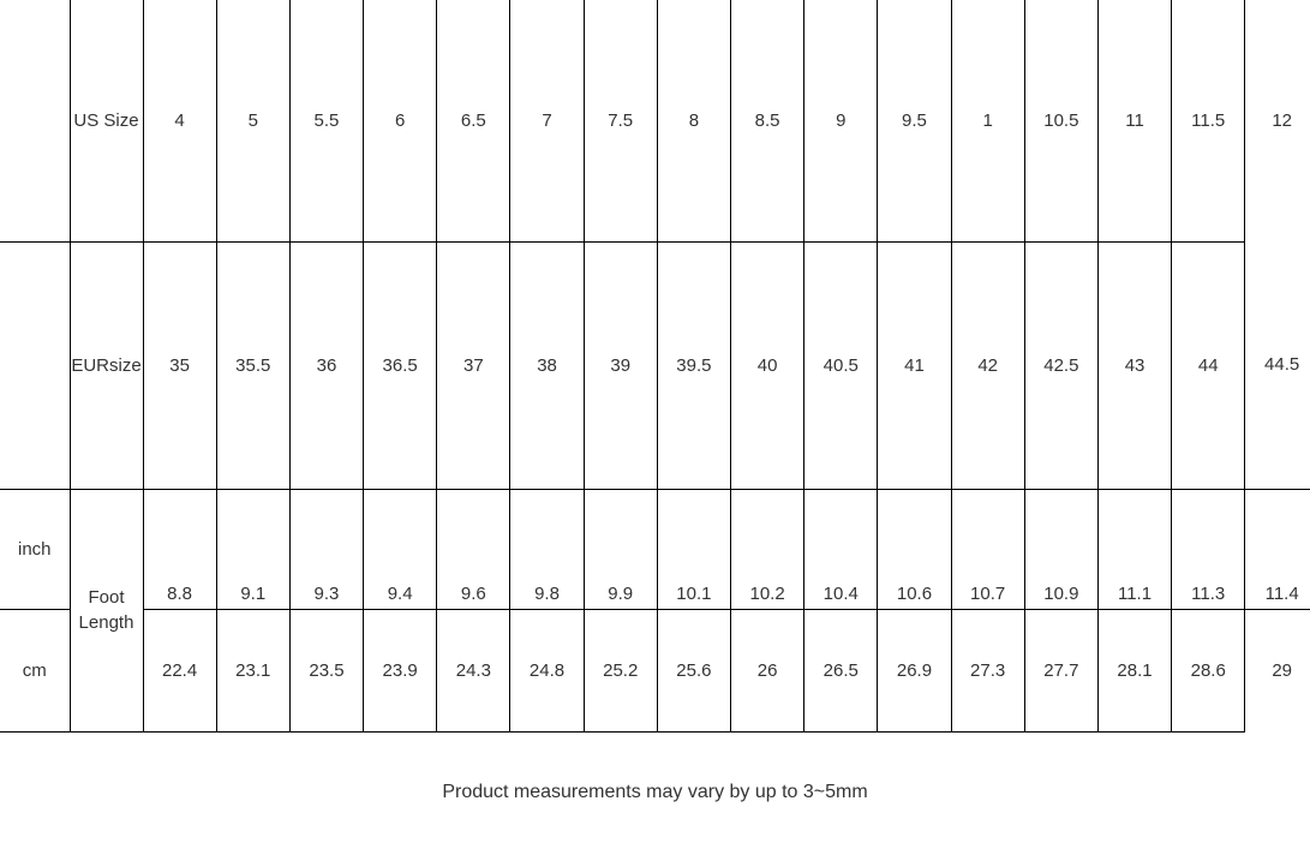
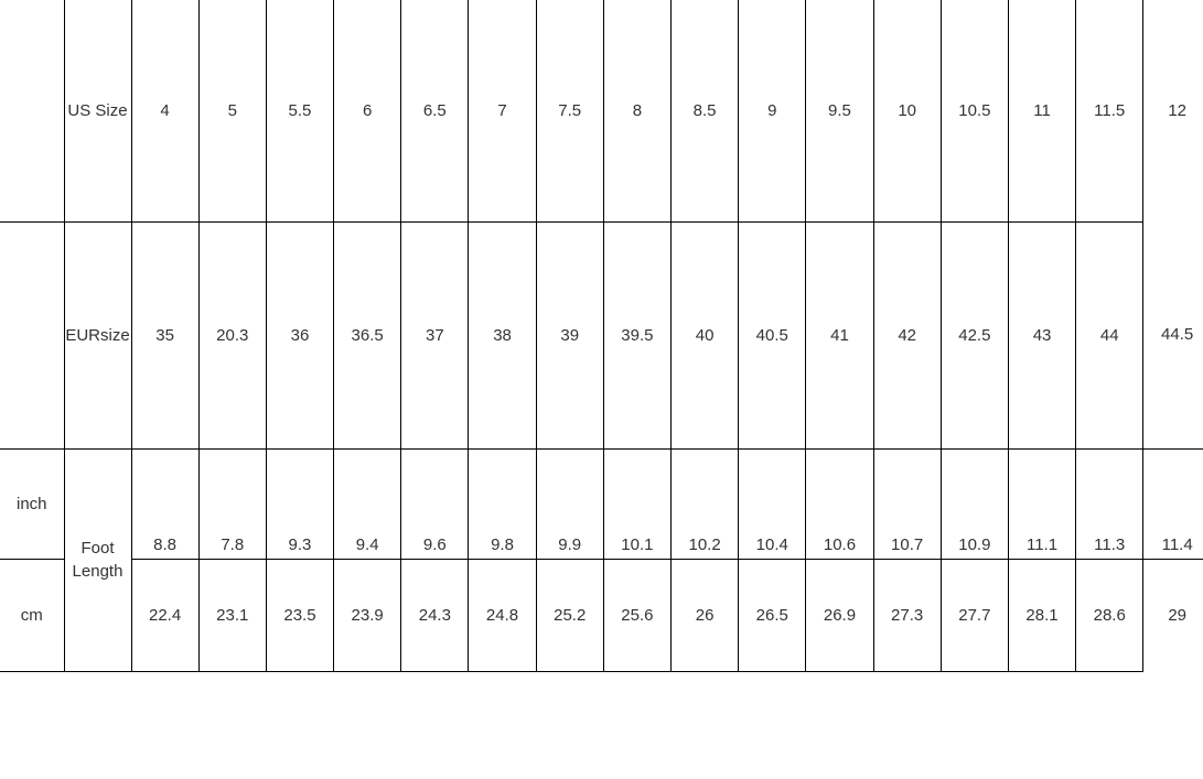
- 	US Size	4	5	5.5	6	6.5	7	7.5	8	8.5	9	9.5	1	10.5	11	11.5	12
+ 	US Size	4	5	5.5	6	6.5	7	7.5	8	8.5	9	9.5	10	10.5	11	11.5	12
- 	EURsize	35	35.5	36	36.5	37	38	39	39.5	40	40.5	41	42	42.5	43	44	44.5
+ 	EURsize	35	20.3	36	36.5	37	38	39	39.5	40	40.5	41	42	42.5	43	44	44.5
- inch	Foot Length	8.8	9.1	9.3	9.4	9.6	9.8	9.9	10.1	10.2	10.4	10.6	10.7	10.9	11.1	11.3	11.4
+ inch	Foot Length	8.8	7.8	9.3	9.4	9.6	9.8	9.9	10.1	10.2	10.4	10.6	10.7	10.9	11.1	11.3	11.4
  cm	22.4	23.1	23.5	23.9	24.3	24.8	25.2	25.6	26	26.5	26.9	27.3	27.7	28.1	28.6	29
- Product measurements may vary by up to 3~5mm
